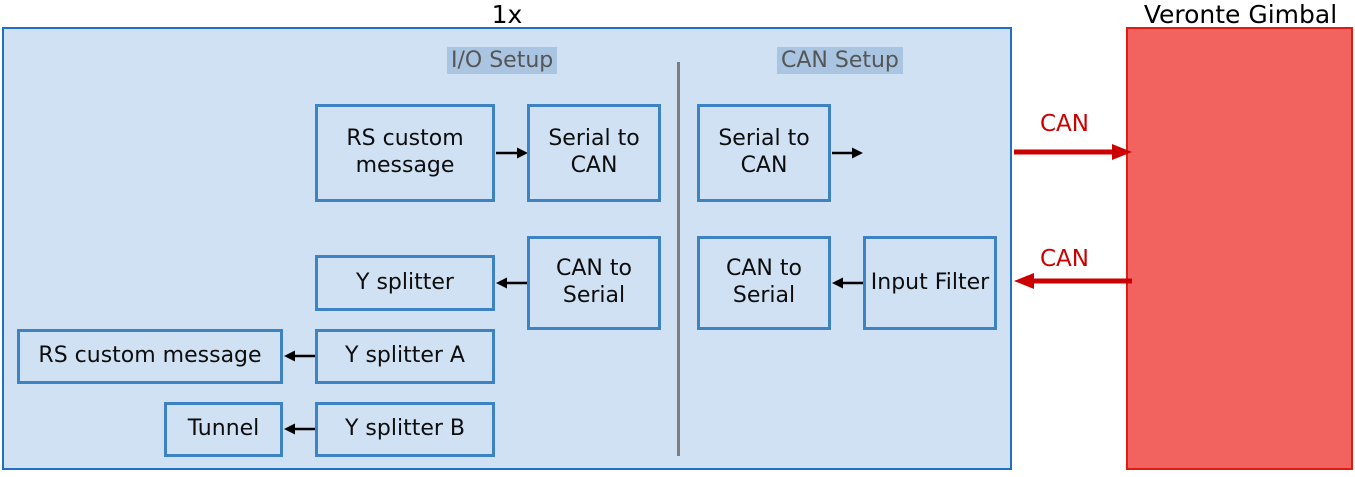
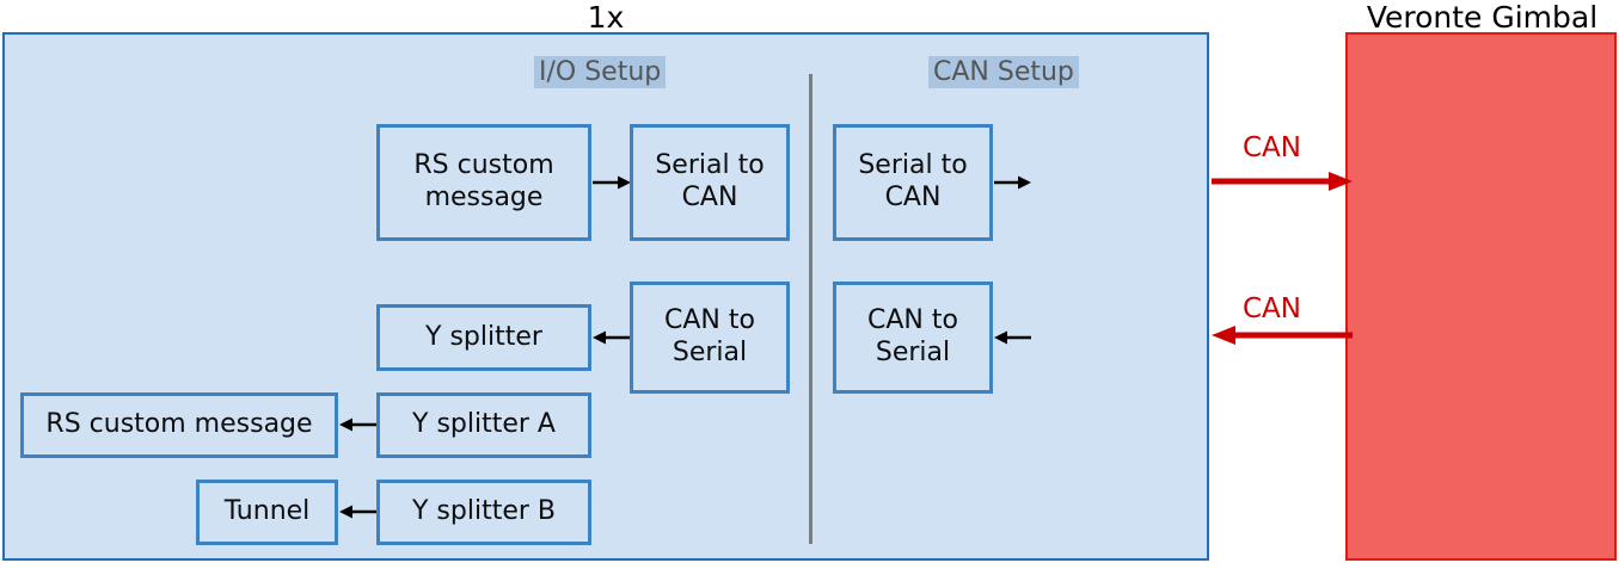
  1x
  Veronte Gimbal
  I/O Setup
  CAN Setup
  RS custom message
  Serial to CAN
  Serial to CAN
  CAN
  Y splitter
  CAN to Serial
  CAN to Serial
- Input Filter
  CAN
  RS custom message
  Y splitter A
  Tunnel
  Y splitter B
